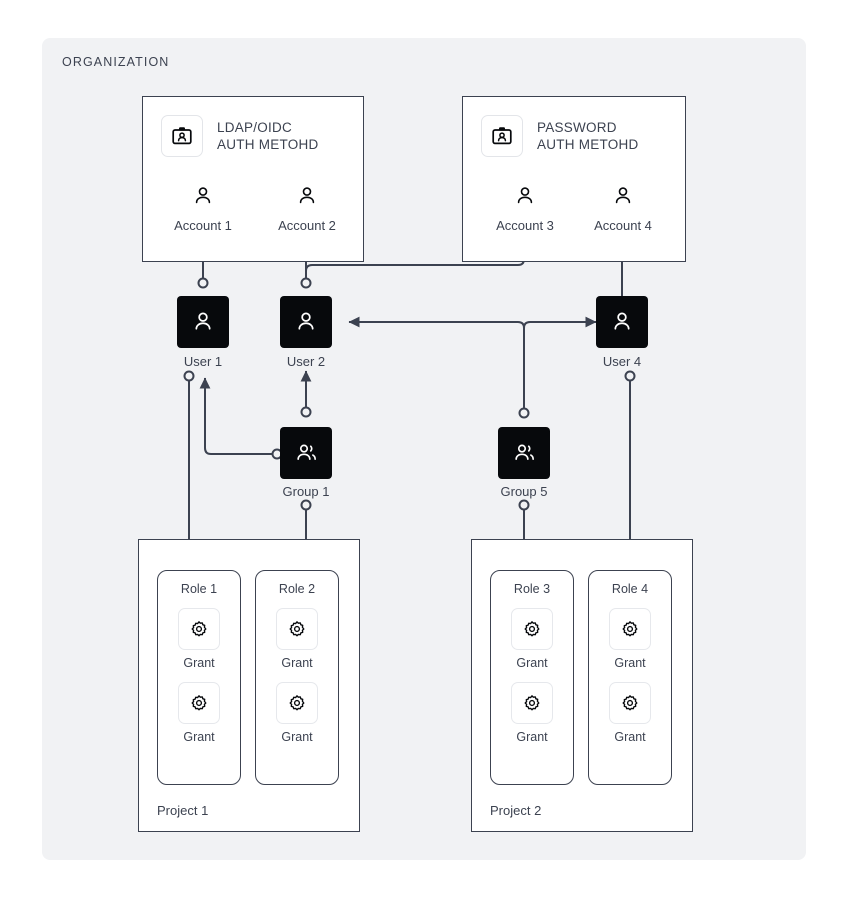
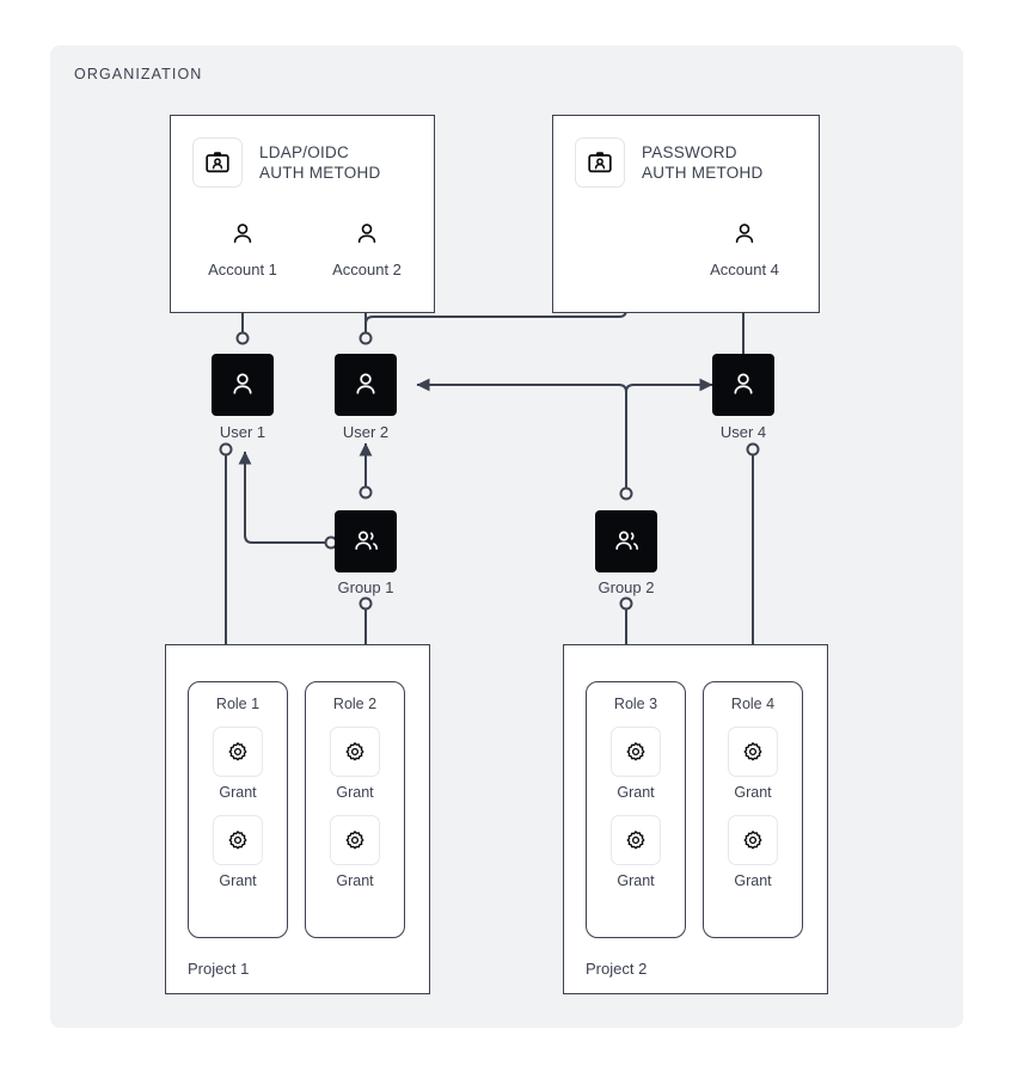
  ORGANIZATION
  LDAP/OIDC
  AUTH METOHD
  Account 1
  Account 2
  PASSWORD
  AUTH METOHD
- Account 3
  Account 4
  User 1
  User 2
  User 4
  Group 1
- Group 5
+ Group 2
  Project 1
  Role 1
  Grant
  Grant
  Role 2
  Grant
  Grant
  Project 2
  Role 3
  Grant
  Grant
  Role 4
  Grant
  Grant
